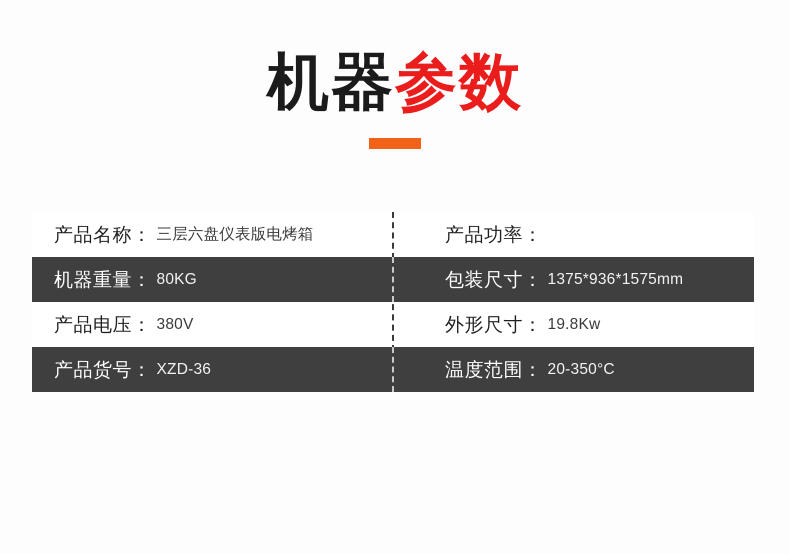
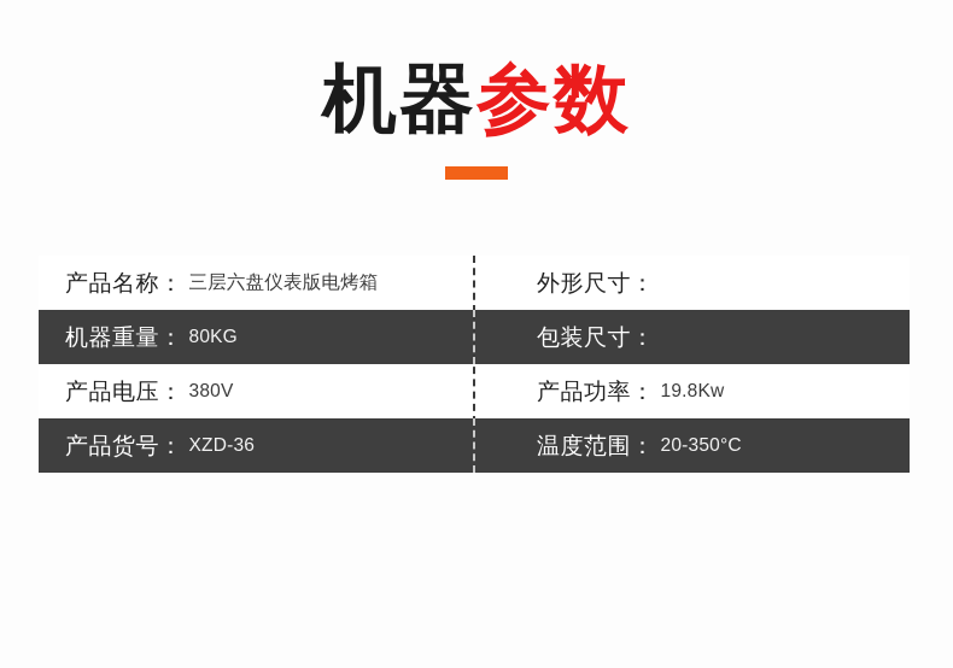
  机器参数
  产品名称：
  三层六盘仪表版电烤箱
- 产品功率：
+ 外形尺寸：
  机器重量：
  80KG
  包装尺寸：
- 1375*936*1575mm
  产品电压：
  380V
- 外形尺寸：
+ 产品功率：
  19.8Kw
  产品货号：
  XZD-36
  温度范围：
  20-350°C
